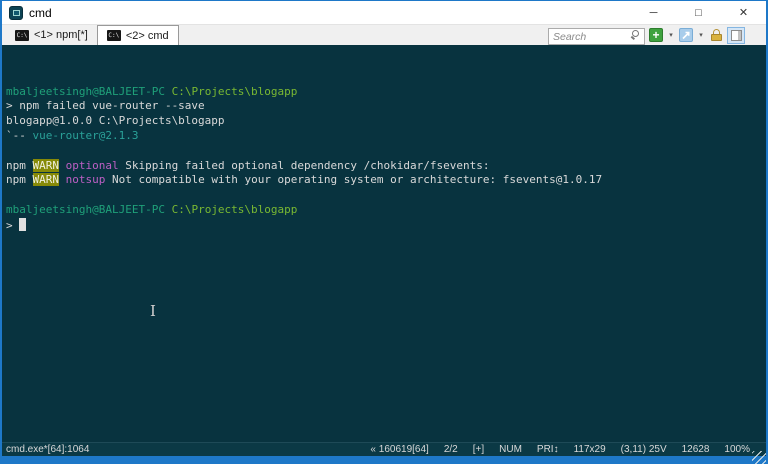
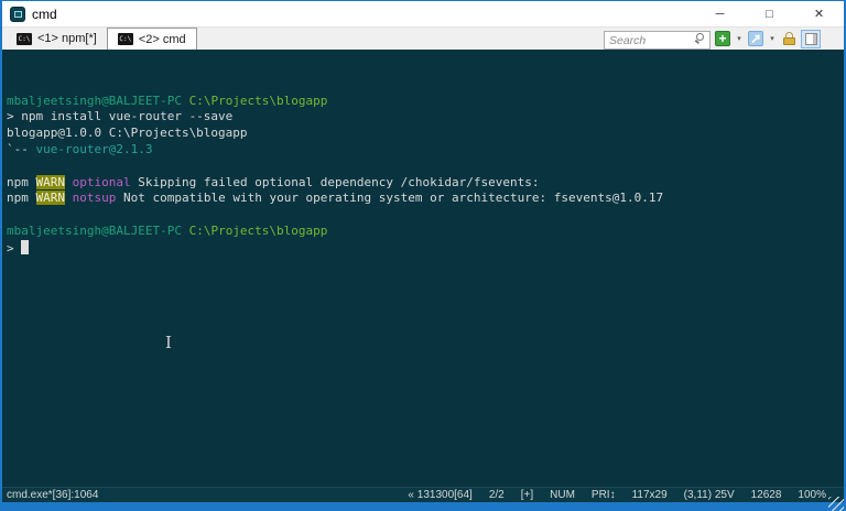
  cmd
  ─
  □
  ✕
  <1> npm[*]
  <2> cmd
  Search
  +
  mbaljeetsingh@BALJEET-PC C:\Projects\blogapp
- > npm failed vue-router --save
+ > npm install vue-router --save
  blogapp@1.0.0 C:\Projects\blogapp
  `-- vue-router@2.1.3
  npm WARN optional Skipping failed optional dependency /chokidar/fsevents:
  npm WARN notsup Not compatible with your operating system or architecture: fsevents@1.0.17
  mbaljeetsingh@BALJEET-PC C:\Projects\blogapp
  >
  I
- cmd.exe*[64]:1064
+ cmd.exe*[36]:1064
- « 160619[64] 2/2 [+] NUM PRI↕ 117x29 (3,11) 25V 12628 100%
+ « 131300[64] 2/2 [+] NUM PRI↕ 117x29 (3,11) 25V 12628 100%
